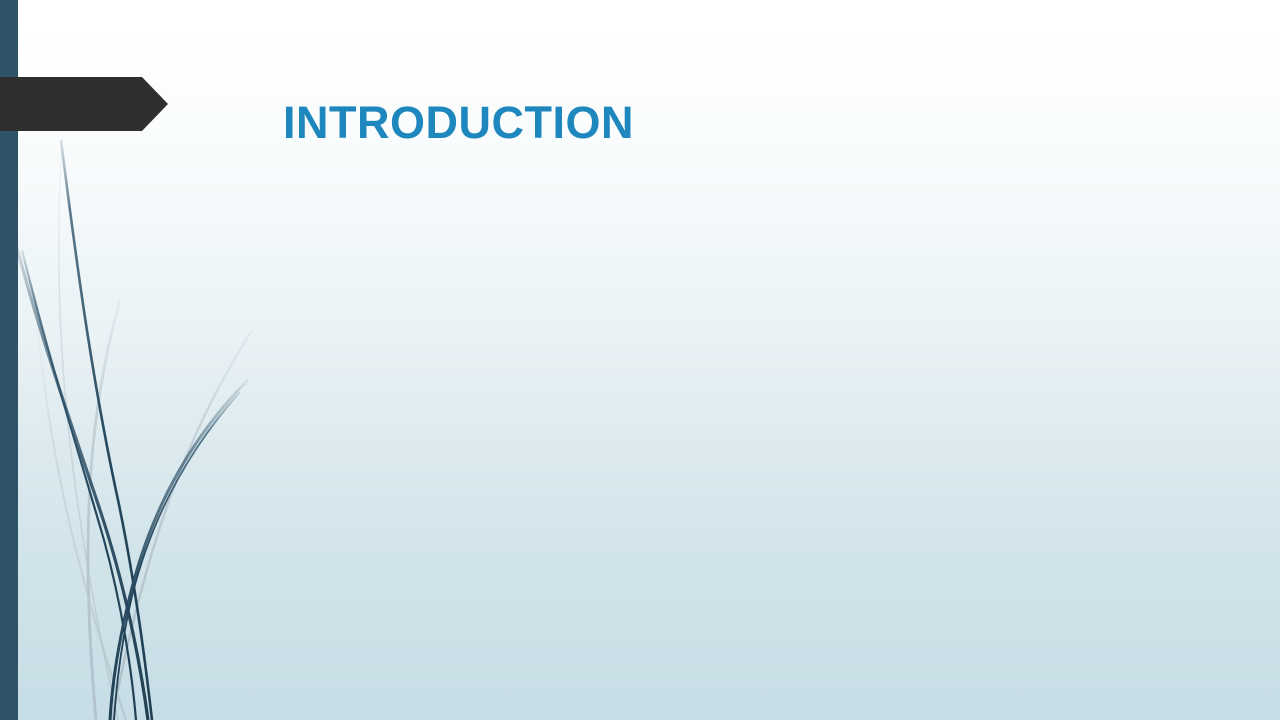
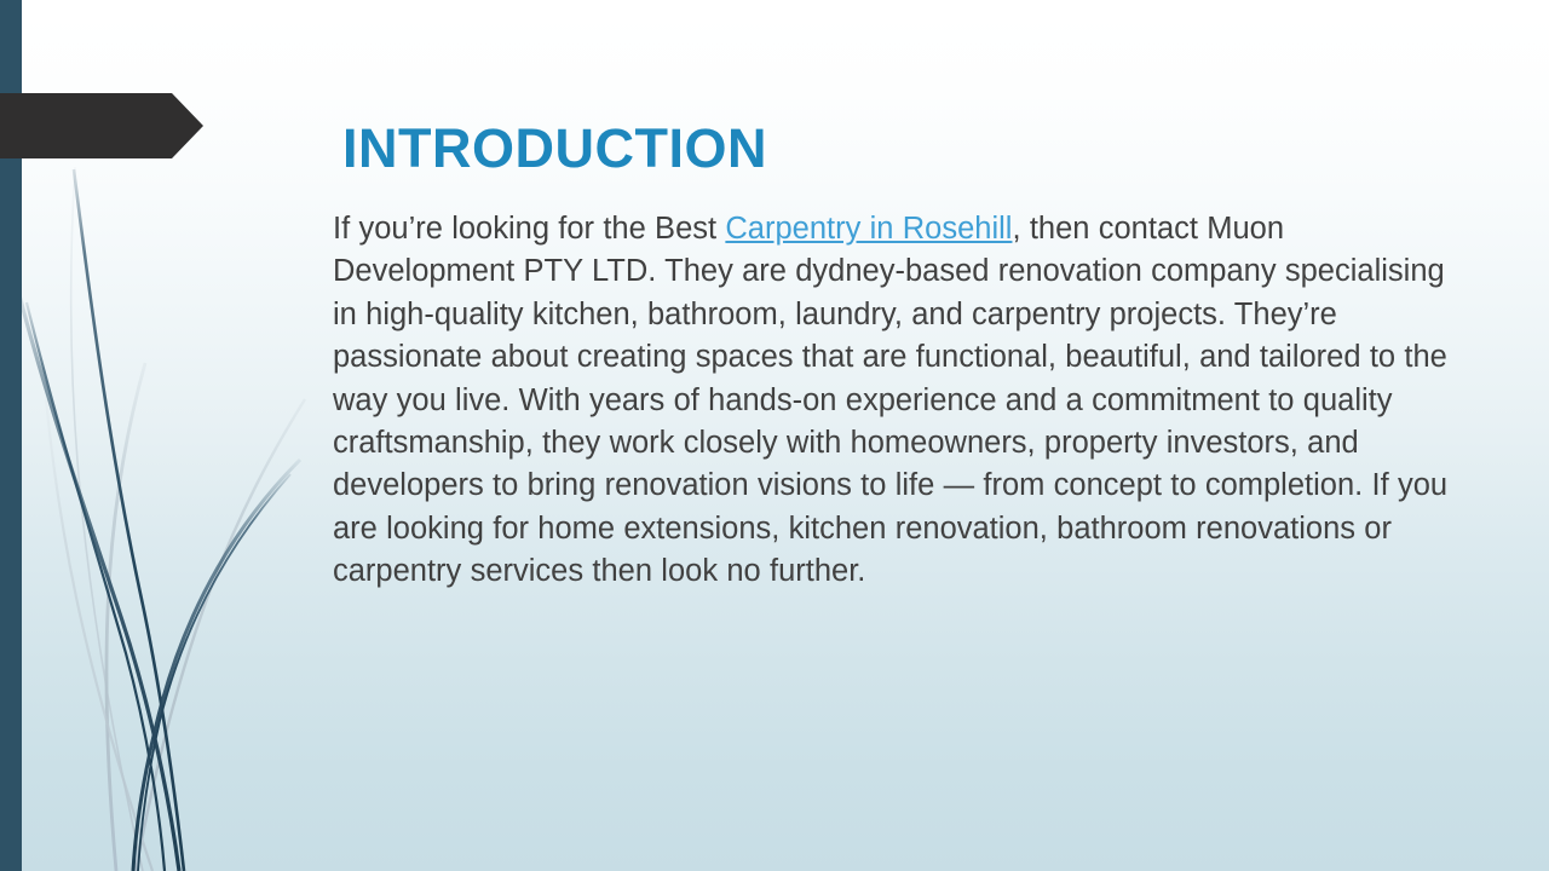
  INTRODUCTION
+ If you’re looking for the Best Carpentry in Rosehill, then contact Muon Development PTY LTD. They are dydney-based renovation company specialising in high-quality kitchen, bathroom, laundry, and carpentry projects. They’re passionate about creating spaces that are functional, beautiful, and tailored to the way you live. With years of hands-on experience and a commitment to quality craftsmanship, they work closely with homeowners, property investors, and developers to bring renovation visions to life — from concept to completion. If you are looking for home extensions, kitchen renovation, bathroom renovations or carpentry services then look no further.
